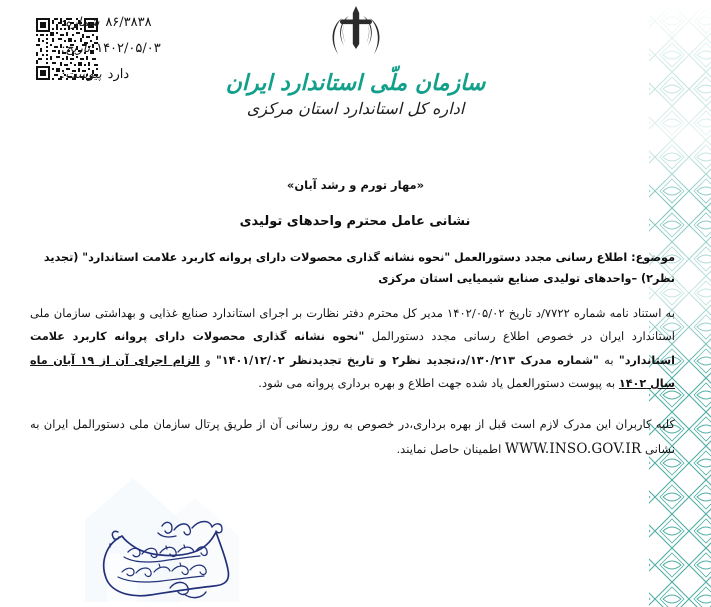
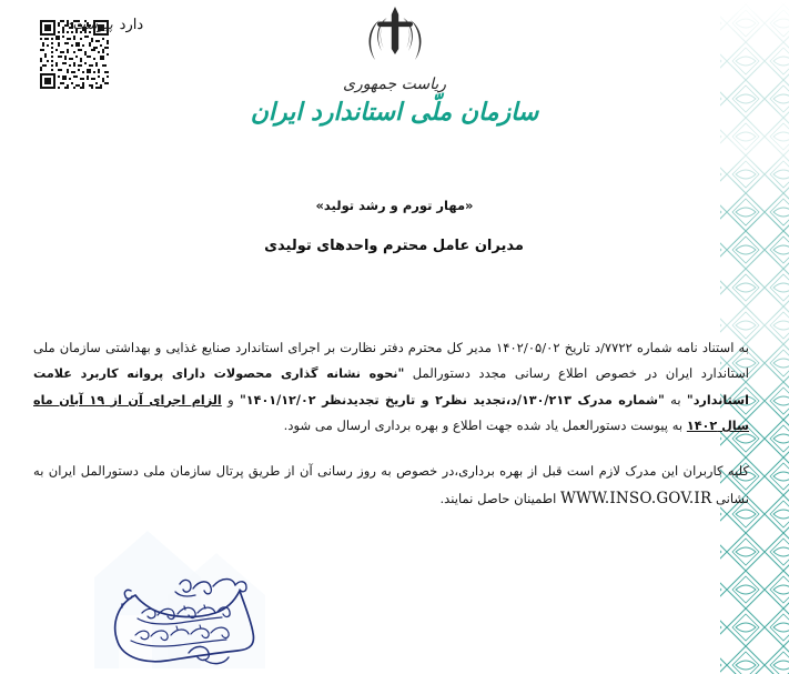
- شماره:
- ۸۶/۳۸۳۸
- تاریخ:
- ۱۴۰۲/۰۵/۰۳
  پیوست:
  دارد
+ ریاست جمهوری
  سازمان ملّی استاندارد ایران
- اداره کل استاندارد استان مرکزی
- «مهار تورم و رشد آبان»
+ «مهار تورم و رشد تولید»
- نشانی عامل محترم واحدهای تولیدی
+ مدیران عامل محترم واحدهای تولیدی
- موضوع: اطلاع رسانی مجدد دستورالعمل "نحوه نشانه گذاری محصولات دارای پروانه کاربرد علامت استاندارد" (تجدید نظر۲) –واحدهای تولیدی صنایع شیمیایی استان مرکزی
- به استناد نامه شماره ۷۷۲۲/د تاریخ ۱۴۰۲/۰۵/۰۲ مدیر کل محترم دفتر نظارت بر اجرای استاندارد صنایع غذایی و بهداشتی سازمان ملی استاندارد ایران در خصوص اطلاع رسانی مجدد دستورالمل "نحوه نشانه گذاری محصولات دارای پروانه کاربرد علامت استاندارد" به "شماره مدرک ۱۳۰/۲۱۳/د،تجدید نظر۲ و تاریخ تجدیدنظر ۱۴۰۱/۱۲/۰۲" و الزام اجرای آن از ۱۹ آبان ماه سال ۱۴۰۲ به پیوست دستورالعمل یاد شده جهت اطلاع و بهره برداری پروانه می شود.
+ به استناد نامه شماره ۷۷۲۲/د تاریخ ۱۴۰۲/۰۵/۰۲ مدیر کل محترم دفتر نظارت بر اجرای استاندارد صنایع غذایی و بهداشتی سازمان ملی استاندارد ایران در خصوص اطلاع رسانی مجدد دستورالمل "نحوه نشانه گذاری محصولات دارای پروانه کاربرد علامت استاندارد" به "شماره مدرک ۱۳۰/۲۱۳/د،تجدید نظر۲ و تاریخ تجدیدنظر ۱۴۰۱/۱۲/۰۲" و الزام اجرای آن از ۱۹ آبان ماه سال ۱۴۰۲ به پیوست دستورالعمل یاد شده جهت اطلاع و بهره برداری ارسال می شود.
  کلیه کاربران این مدرک لازم است قبل از بهره برداری،در خصوص به روز رسانی آن از طریق پرتال سازمان ملی دستورالمل ایران به نشانی WWW.INSO.GOV.IR اطمینان حاصل نمایند.
